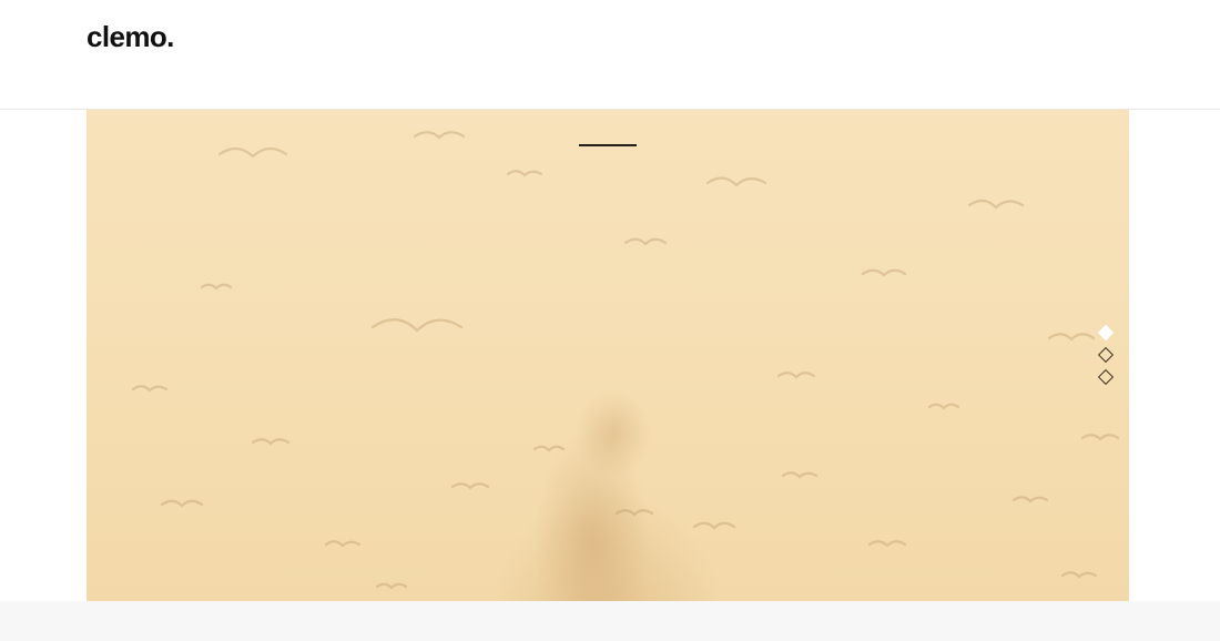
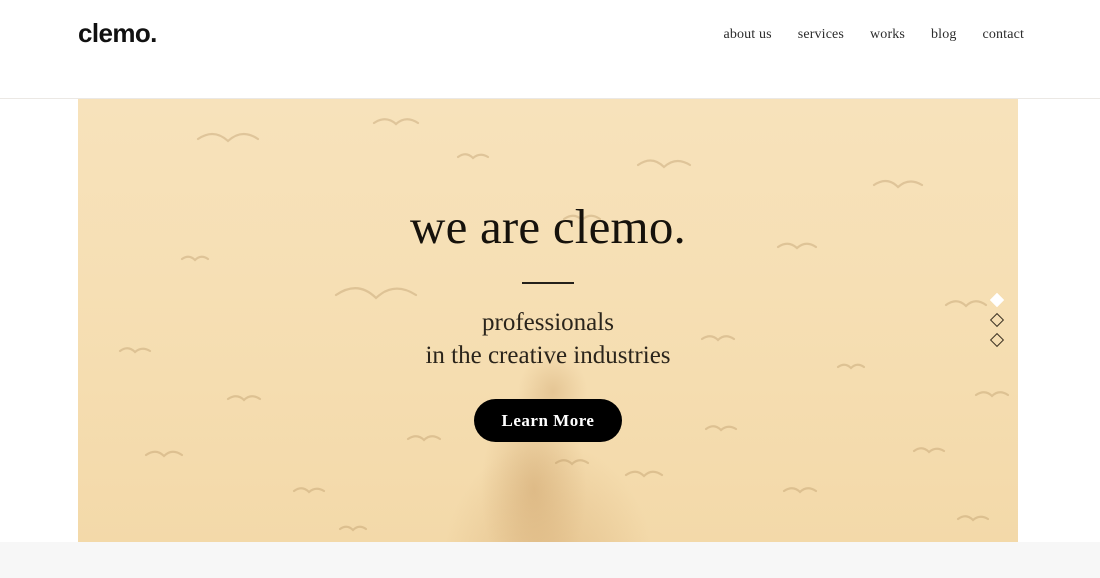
  clemo.
+ about us
+ services
+ works
+ blog
+ contact
+ we are clemo.
+ professionals
+ in the creative industries
+ Learn More
